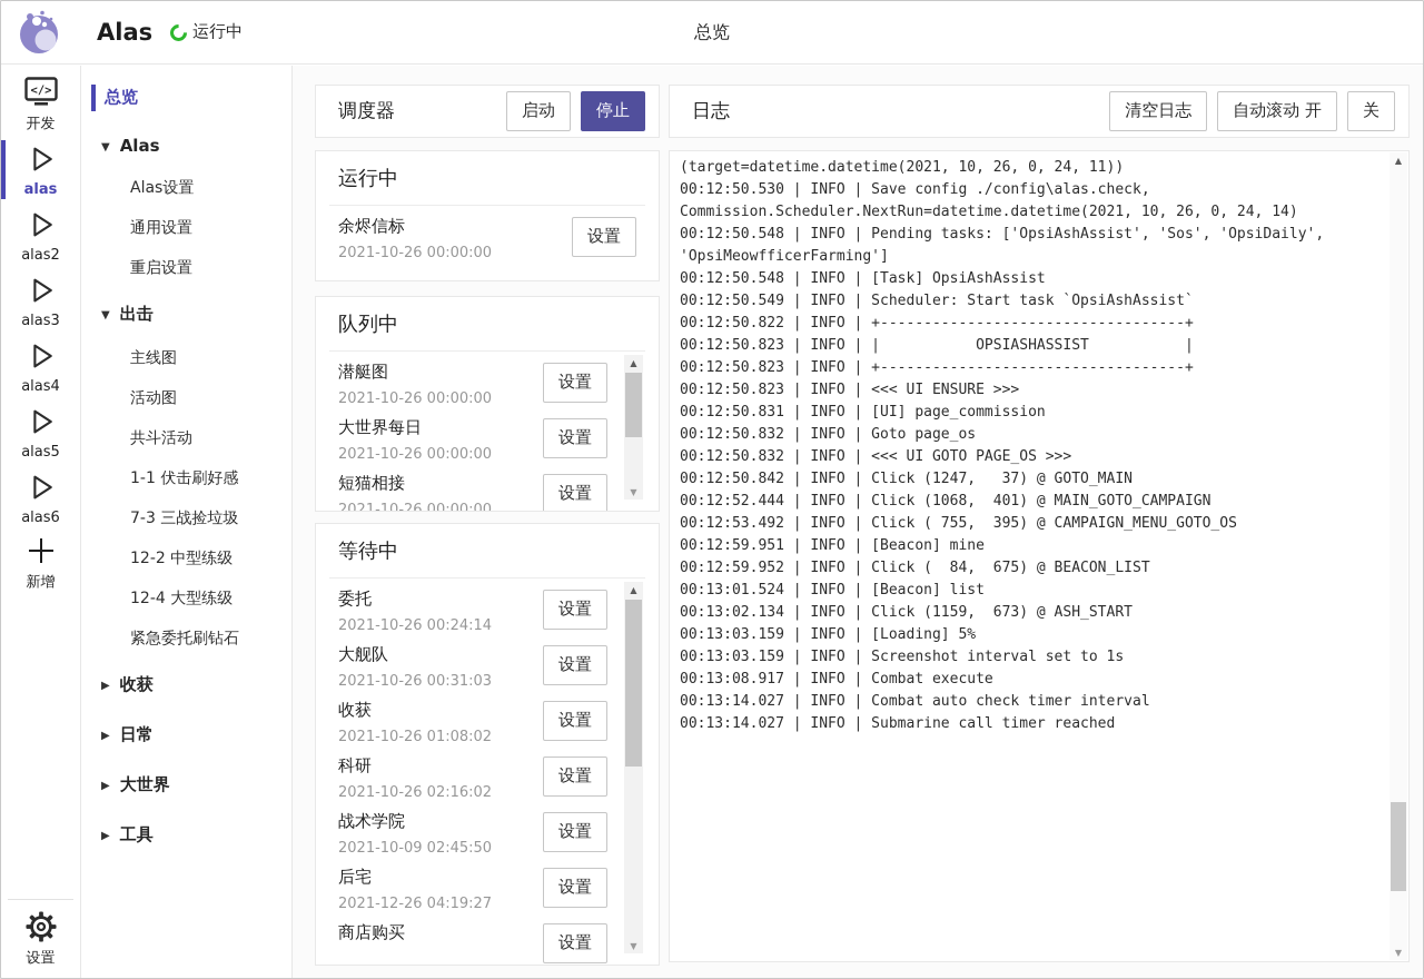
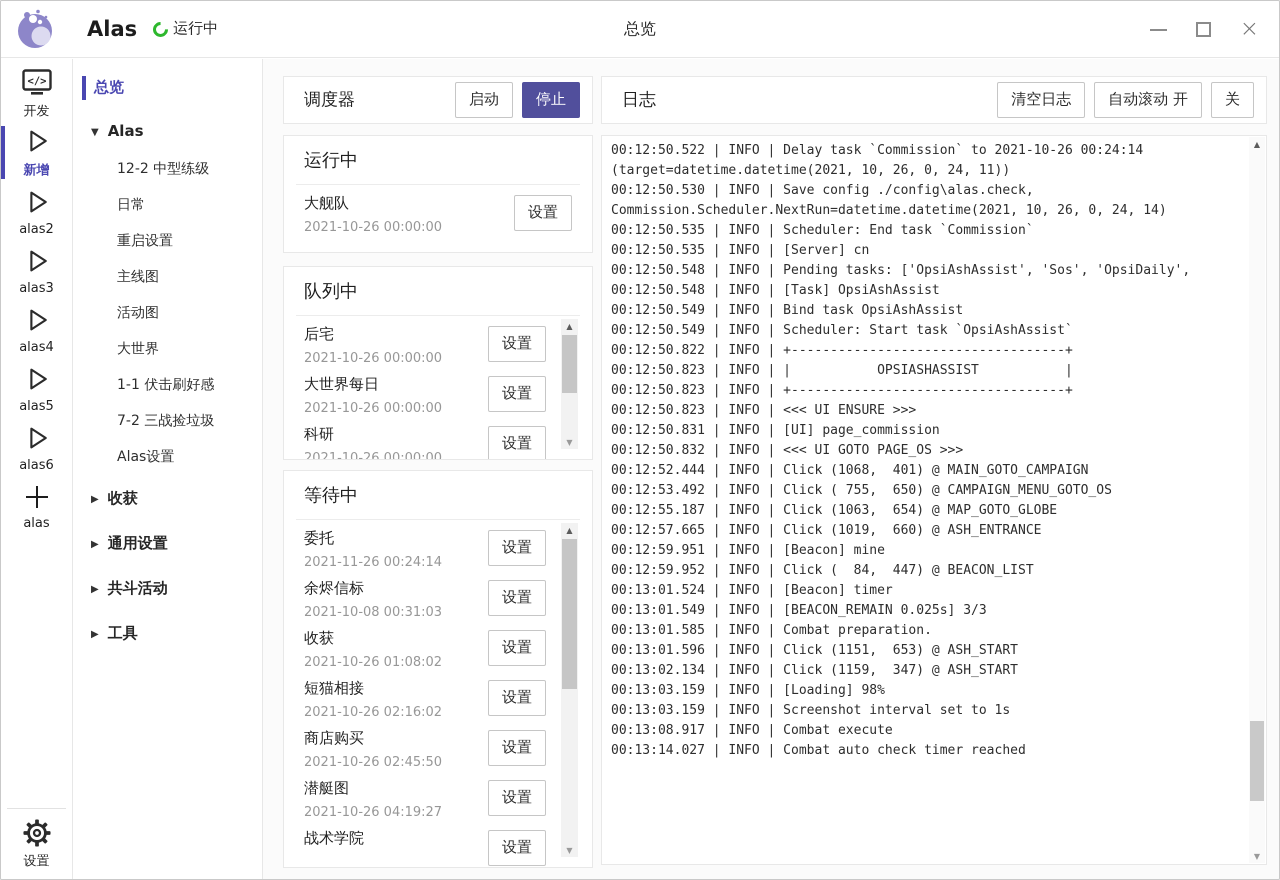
  Alas
  运行中
  总览
+ ×
  </>
  开发
- alas
+ 新增
  alas2
  alas3
  alas4
  alas5
  alas6
- 新增
+ alas
  设置
  总览
  ▼ Alas
- Alas设置
+ 12-2 中型练级
- 通用设置
+ 日常
  重启设置
- ▼ 出击
  主线图
  活动图
- 共斗活动
+ 大世界
  1-1 伏击刷好感
- 7-3 三战捡垃圾
+ 7-2 三战捡垃圾
- 12-2 中型练级
+ Alas设置
- 12-4 大型练级
- 紧急委托刷钻石
  ▶ 收获
- ▶ 日常
+ ▶ 通用设置
- ▶ 大世界
+ ▶ 共斗活动
  ▶ 工具
  调度器
  启动
  停止
  运行中
- 余烬信标
+ 大舰队
  2021-10-26 00:00:00
  设置
  队列中
- 潜艇图
+ 后宅
  2021-10-26 00:00:00
  设置
  大世界每日
  2021-10-26 00:00:00
  设置
- 短猫相接
+ 科研
  2021-10-26 00:00:00
  设置
  ▲
  ▼
  等待中
  委托
- 2021-10-26 00:24:14
+ 2021-11-26 00:24:14
  设置
- 大舰队
+ 余烬信标
- 2021-10-26 00:31:03
+ 2021-10-08 00:31:03
  设置
  收获
  2021-10-26 01:08:02
  设置
- 科研
+ 短猫相接
  2021-10-26 02:16:02
  设置
- 战术学院
+ 商店购买
- 2021-10-09 02:45:50
+ 2021-10-26 02:45:50
  设置
- 后宅
+ 潜艇图
- 2021-12-26 04:19:27
+ 2021-10-26 04:19:27
  设置
- 商店购买
+ 战术学院
  设置
  ▲
  ▼
  日志
  清空日志
  自动滚动 开
  关
+ 00:12:50.522 | INFO | Delay task `Commission` to 2021-10-26 00:24:14
  (target=datetime.datetime(2021, 10, 26, 0, 24, 11))
  00:12:50.530 | INFO | Save config ./config\alas.check,
  Commission.Scheduler.NextRun=datetime.datetime(2021, 10, 26, 0, 24, 14)
+ 00:12:50.535 | INFO | Scheduler: End task `Commission`
+ 00:12:50.535 | INFO | [Server] cn
  00:12:50.548 | INFO | Pending tasks: ['OpsiAshAssist', 'Sos', 'OpsiDaily',
- 'OpsiMeowfficerFarming']
  00:12:50.548 | INFO | [Task] OpsiAshAssist
+ 00:12:50.549 | INFO | Bind task OpsiAshAssist
  00:12:50.549 | INFO | Scheduler: Start task `OpsiAshAssist`
  00:12:50.822 | INFO | +-----------------------------------+
  00:12:50.823 | INFO | | OPSIASHASSIST |
  00:12:50.823 | INFO | +-----------------------------------+
  00:12:50.823 | INFO | <<< UI ENSURE >>>
  00:12:50.831 | INFO | [UI] page_commission
- 00:12:50.832 | INFO | Goto page_os
  00:12:50.832 | INFO | <<< UI GOTO PAGE_OS >>>
- 00:12:50.842 | INFO | Click (1247, 37) @ GOTO_MAIN
  00:12:52.444 | INFO | Click (1068, 401) @ MAIN_GOTO_CAMPAIGN
- 00:12:53.492 | INFO | Click ( 755, 395) @ CAMPAIGN_MENU_GOTO_OS
+ 00:12:53.492 | INFO | Click ( 755, 650) @ CAMPAIGN_MENU_GOTO_OS
+ 00:12:55.187 | INFO | Click (1063, 654) @ MAP_GOTO_GLOBE
+ 00:12:57.665 | INFO | Click (1019, 660) @ ASH_ENTRANCE
  00:12:59.951 | INFO | [Beacon] mine
- 00:12:59.952 | INFO | Click ( 84, 675) @ BEACON_LIST
+ 00:12:59.952 | INFO | Click ( 84, 447) @ BEACON_LIST
- 00:13:01.524 | INFO | [Beacon] list
+ 00:13:01.524 | INFO | [Beacon] timer
+ 00:13:01.549 | INFO | [BEACON_REMAIN 0.025s] 3/3
+ 00:13:01.585 | INFO | Combat preparation.
+ 00:13:01.596 | INFO | Click (1151, 653) @ ASH_START
- 00:13:02.134 | INFO | Click (1159, 673) @ ASH_START
+ 00:13:02.134 | INFO | Click (1159, 347) @ ASH_START
- 00:13:03.159 | INFO | [Loading] 5%
+ 00:13:03.159 | INFO | [Loading] 98%
  00:13:03.159 | INFO | Screenshot interval set to 1s
  00:13:08.917 | INFO | Combat execute
- 00:13:14.027 | INFO | Combat auto check timer interval
+ 00:13:14.027 | INFO | Combat auto check timer reached
- 00:13:14.027 | INFO | Submarine call timer reached
  ▲
  ▼
